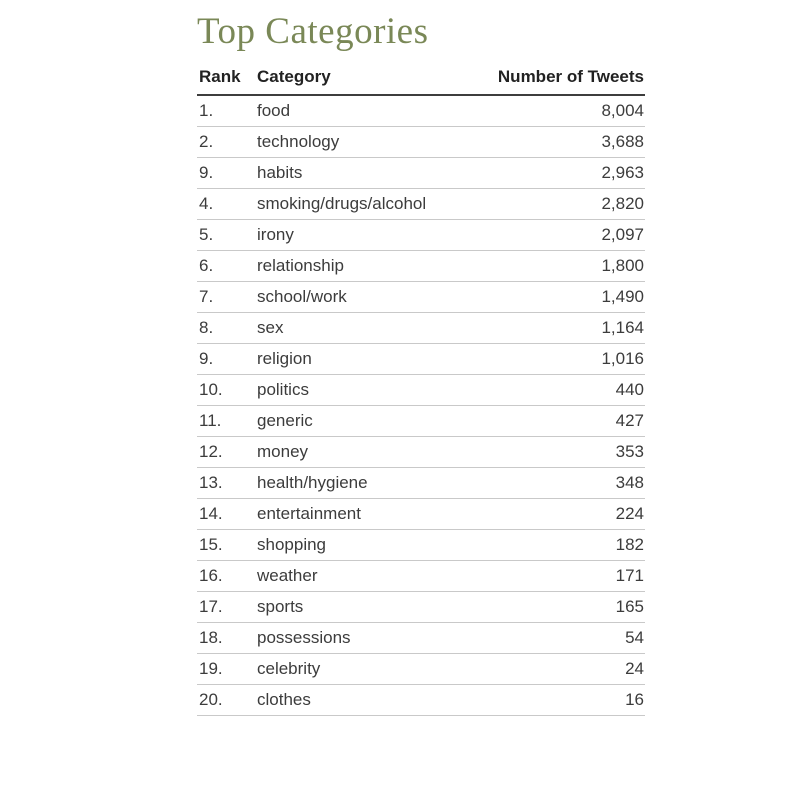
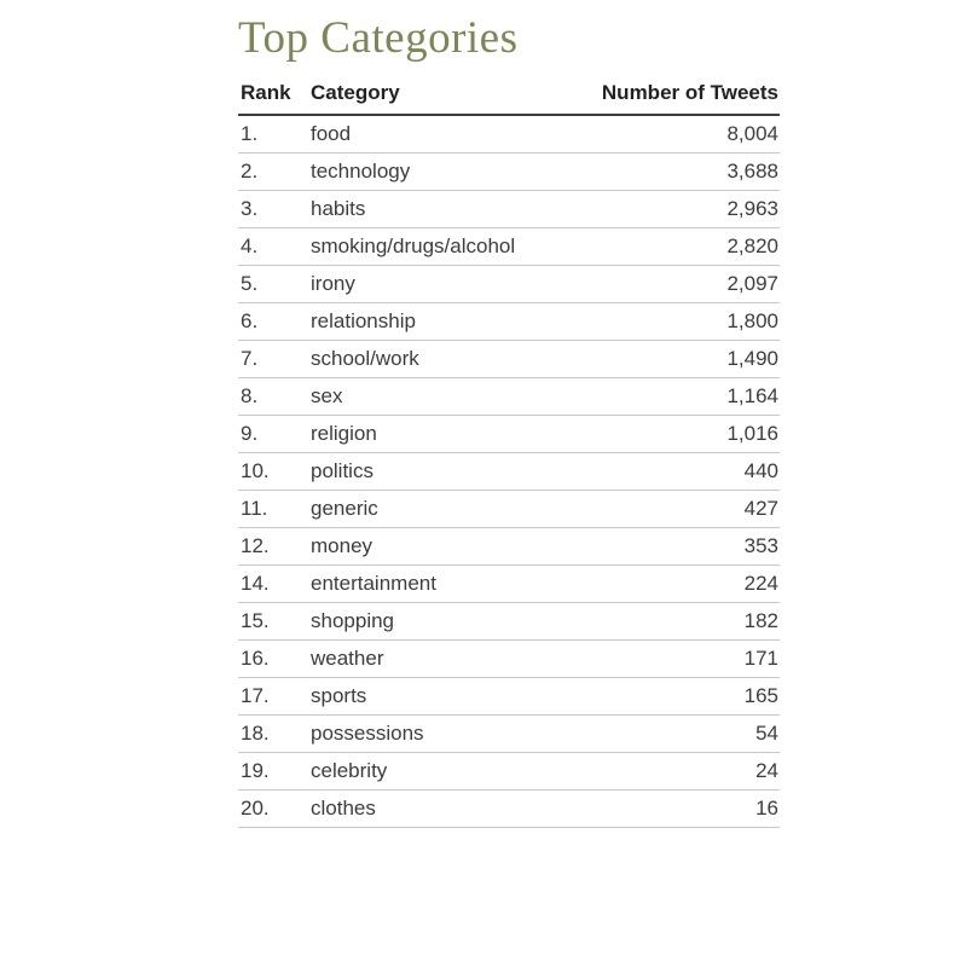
  Top Categories
  Rank	Category	Number of Tweets
  1.	food	8,004
  2.	technology	3,688
- 9.	habits	2,963
+ 3.	habits	2,963
  4.	smoking/drugs/alcohol	2,820
  5.	irony	2,097
  6.	relationship	1,800
  7.	school/work	1,490
  8.	sex	1,164
  9.	religion	1,016
  10.	politics	440
  11.	generic	427
  12.	money	353
- 13.	health/hygiene	348
  14.	entertainment	224
  15.	shopping	182
  16.	weather	171
  17.	sports	165
  18.	possessions	54
  19.	celebrity	24
  20.	clothes	16
